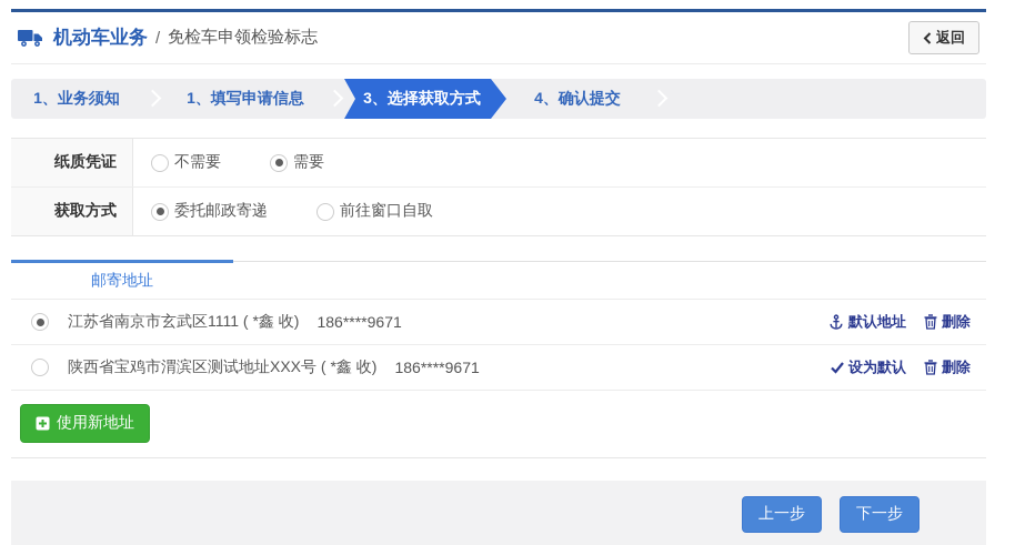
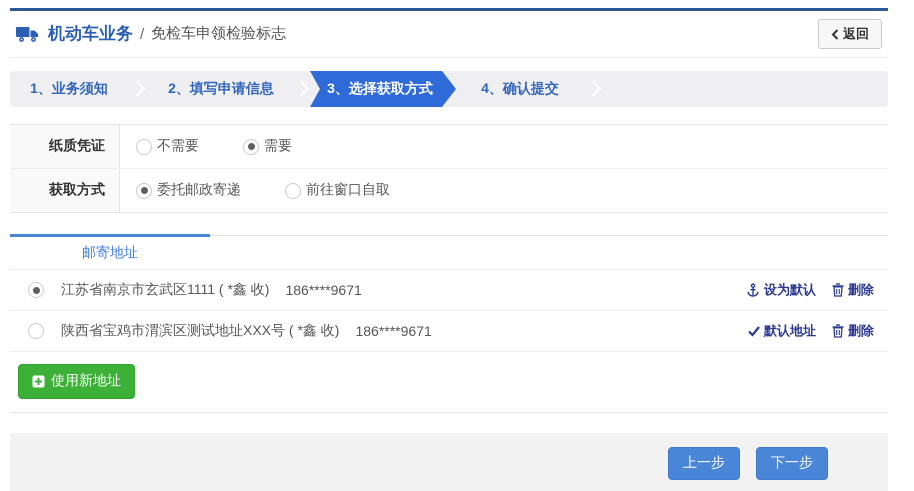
  机动车业务
  /
  免检车申领检验标志
  返回
  1、业务须知
- 1、填写申请信息
+ 2、填写申请信息
  3、选择获取方式
  4、确认提交
  纸质凭证
  不需要
  需要
  获取方式
  委托邮政寄递
  前往窗口自取
  邮寄地址
  江苏省南京市玄武区1111 ( *鑫 收)
  186****9671
- 默认地址
+ 设为默认
  删除
  陕西省宝鸡市渭滨区测试地址XXX号 ( *鑫 收)
  186****9671
- 设为默认
+ 默认地址
  删除
  使用新地址
  上一步
  下一步
